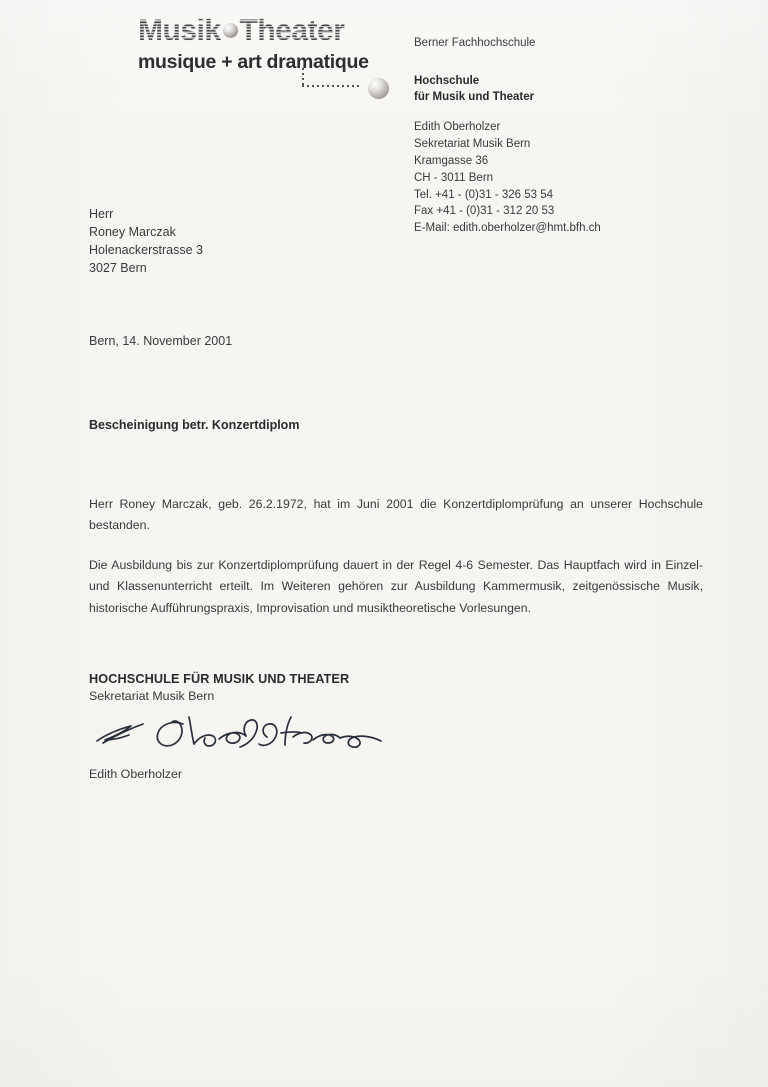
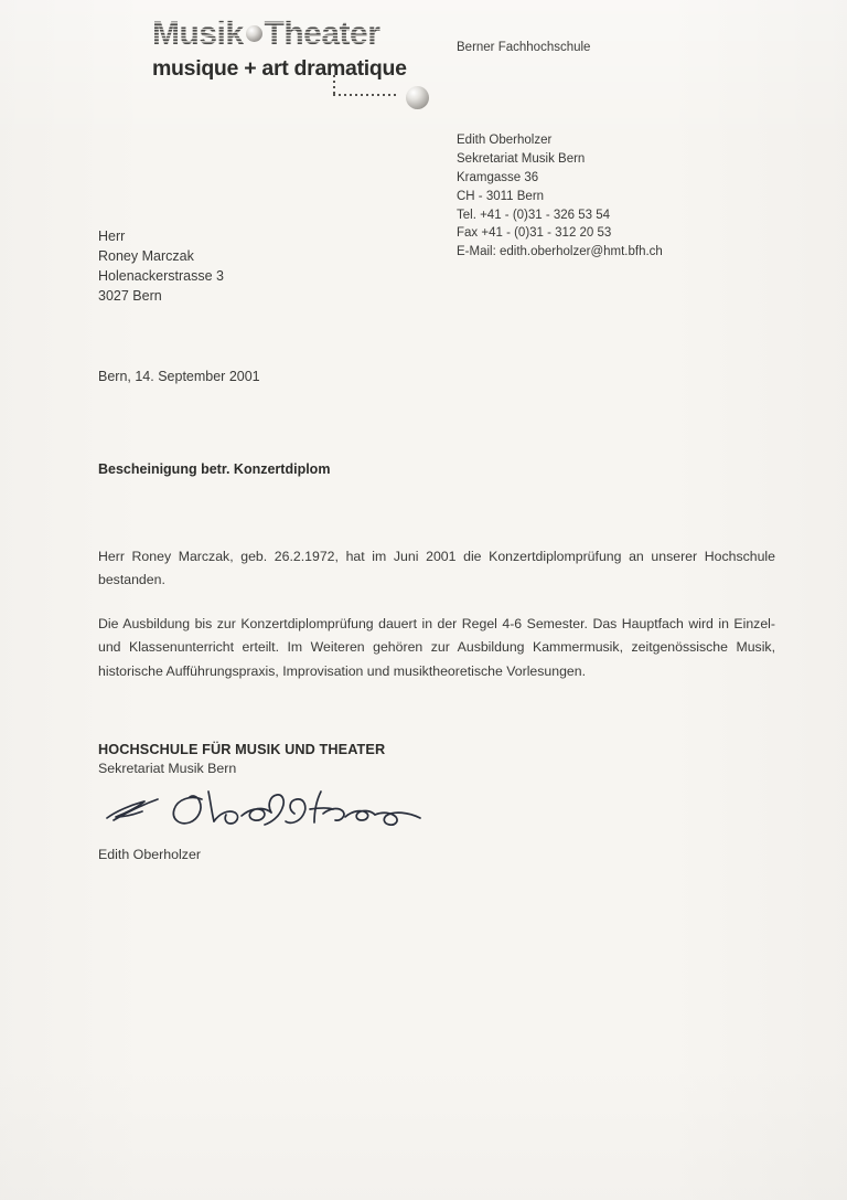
  Musik Theater
  musique + art dramatique
  Berner Fachhochschule
- Hochschule
- für Musik und Theater
  Edith Oberholzer
  Sekretariat Musik Bern
  Kramgasse 36
  CH - 3011 Bern
  Tel. +41 - (0)31 - 326 53 54
  Fax +41 - (0)31 - 312 20 53
  E-Mail: edith.oberholzer@hmt.bfh.ch
  Herr
  Roney Marczak
  Holenackerstrasse 3
  3027 Bern
- Bern, 14. November 2001
+ Bern, 14. September 2001
  Bescheinigung betr. Konzertdiplom
  Herr Roney Marczak, geb. 26.2.1972, hat im Juni 2001 die Konzertdiplomprüfung an unserer Hochschule bestanden.
  Die Ausbildung bis zur Konzertdiplomprüfung dauert in der Regel 4-6 Semester. Das Hauptfach wird in Einzel- und Klassenunterricht erteilt. Im Weiteren gehören zur Ausbildung Kammermusik, zeitgenössische Musik, historische Aufführungspraxis, Improvisation und musiktheoretische Vorlesungen.
  HOCHSCHULE FÜR MUSIK UND THEATER
  Sekretariat Musik Bern
  Edith Oberholzer
